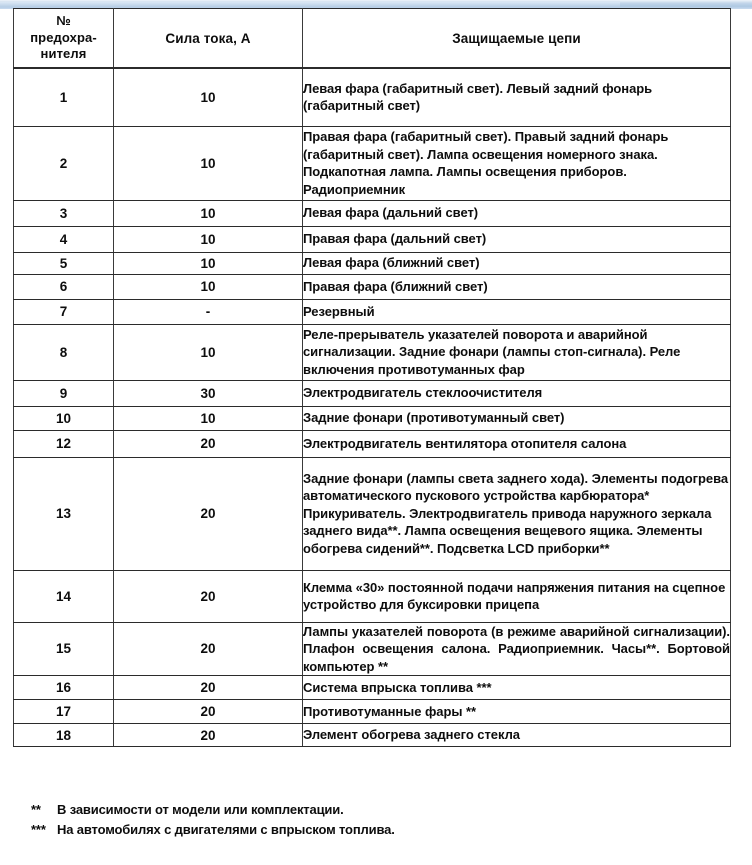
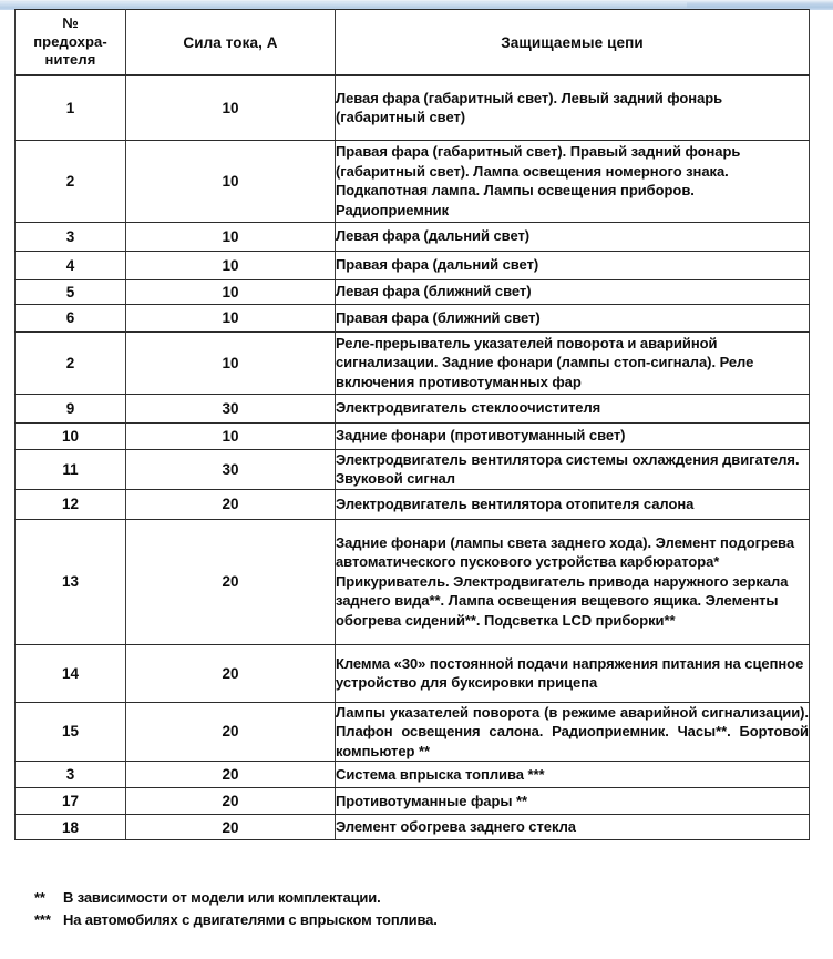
  № предохра- нителя	Сила тока, А	Защищаемые цепи
  1	10	Левая фара (габаритный свет). Левый задний фонарь (габаритный свет)
  2	10	Правая фара (габаритный свет). Правый задний фонарь (габаритный свет). Лампа освещения номерного знака. Подкапотная лампа. Лампы освещения приборов. Радиоприемник
  3	10	Левая фара (дальний свет)
  4	10	Правая фара (дальний свет)
  5	10	Левая фара (ближний свет)
  6	10	Правая фара (ближний свет)
- 7	-	Резервный
- 8	10	Реле-прерыватель указателей поворота и аварийной сигнализации. Задние фонари (лампы стоп-сигнала). Реле включения противотуманных фар
+ 2	10	Реле-прерыватель указателей поворота и аварийной сигнализации. Задние фонари (лампы стоп-сигнала). Реле включения противотуманных фар
  9	30	Электродвигатель стеклоочистителя
  10	10	Задние фонари (противотуманный свет)
+ 11	30	Электродвигатель вентилятора системы охлаждения двигателя. Звуковой сигнал
  12	20	Электродвигатель вентилятора отопителя салона
- 13	20	Задние фонари (лампы света заднего хода). Элементы подогрева автоматического пускового устройства карбюратора* Прикуриватель. Электродвигатель привода наружного зеркала заднего вида**. Лампа освещения вещевого ящика. Элементы обогрева сидений**. Подсветка LCD приборки**
+ 13	20	Задние фонари (лампы света заднего хода). Элемент подогрева автоматического пускового устройства карбюратора* Прикуриватель. Электродвигатель привода наружного зеркала заднего вида**. Лампа освещения вещевого ящика. Элементы обогрева сидений**. Подсветка LCD приборки**
  14	20	Клемма «30» постоянной подачи напряжения питания на сцепное устройство для буксировки прицепа
  15	20	Лампы указателей поворота (в режиме аварийной сигнализации). Плафон освещения салона. Радиоприемник. Часы**. Бортовой компьютер **
- 16	20	Система впрыска топлива ***
+ 3	20	Система впрыска топлива ***
  17	20	Противотуманные фары **
  18	20	Элемент обогрева заднего стекла
  **
  В зависимости от модели или комплектации.
  ***
  На автомобилях с двигателями с впрыском топлива.
